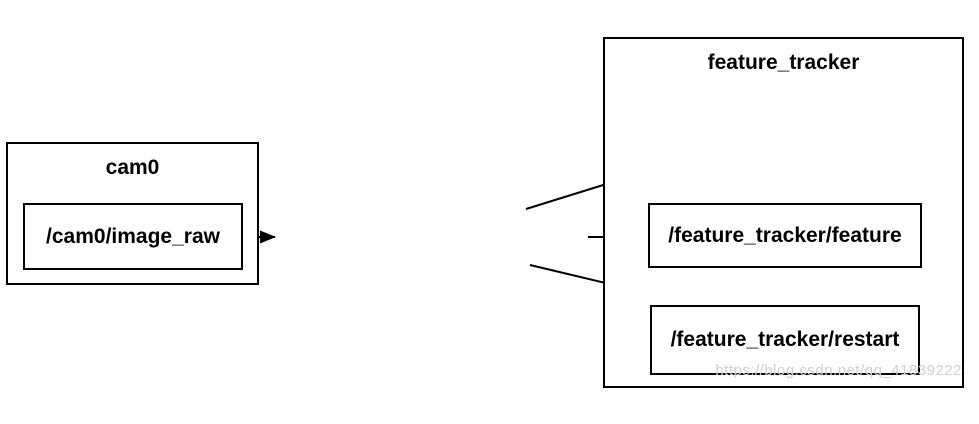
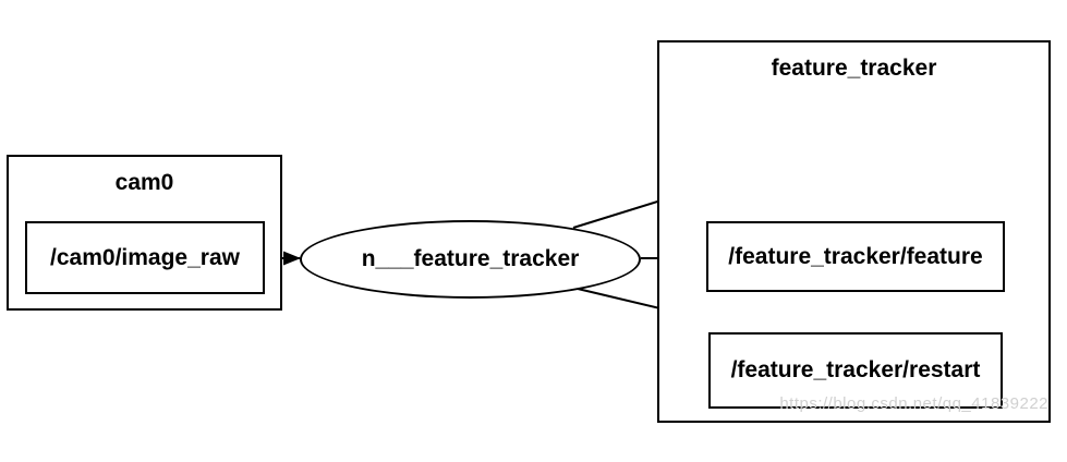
  cam0
  /cam0/image_raw
+ n___feature_tracker
  feature_tracker
  /feature_tracker/feature
  /feature_tracker/restart
  https://blog.csdn.net/qq_41839222
